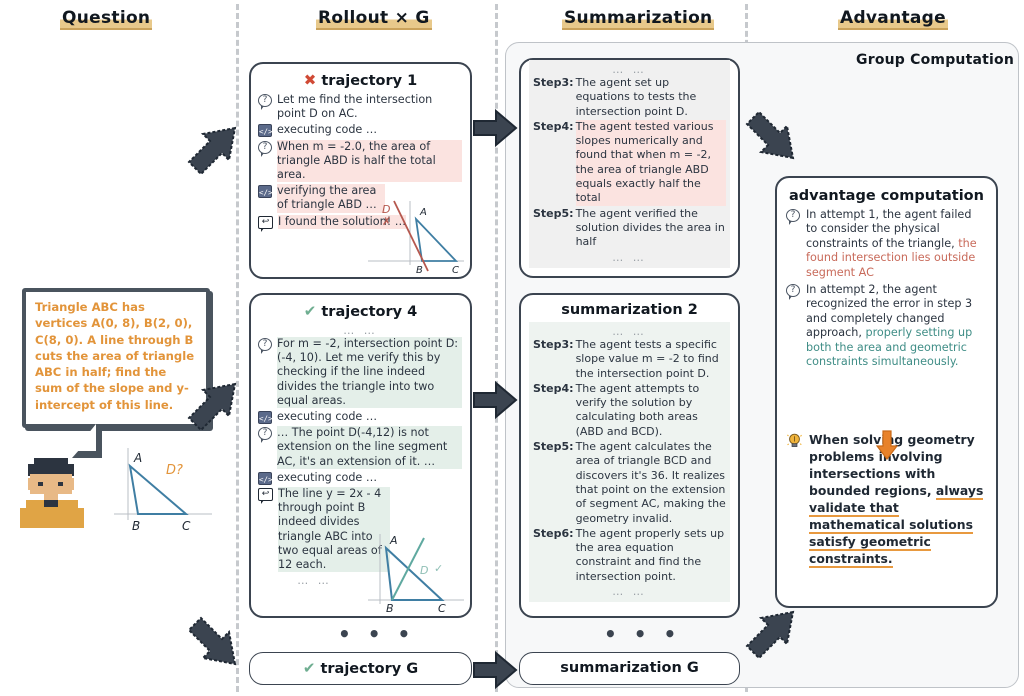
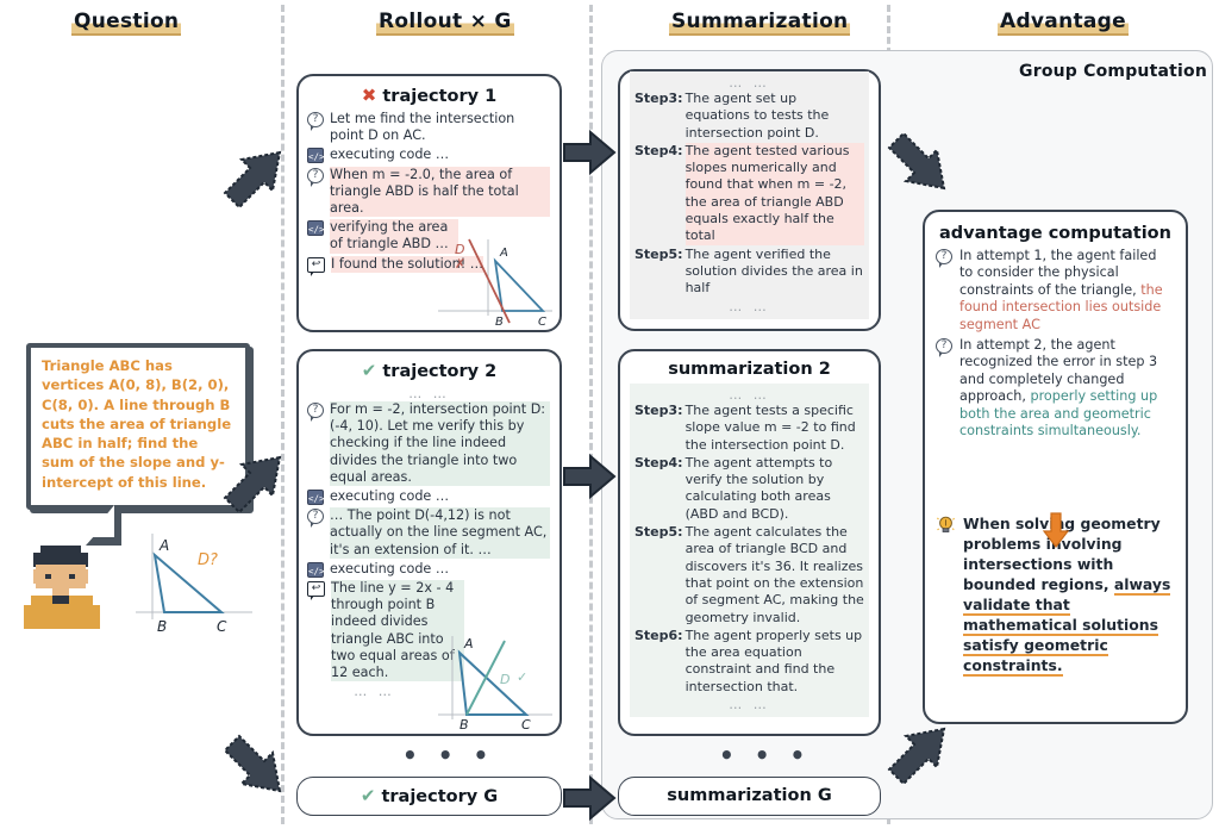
  Question
  Rollout × G
  Summarization
  Advantage
  Group Computation
  Triangle ABC has vertices A(0, 8), B(2, 0), C(8, 0). A line through B cuts the area of triangle ABC in half; find the sum of the slope and y-intercept of this line.
  A
  B
  C
  D?
  ✖ trajectory 1
  ?
  Let me find the intersection point D on AC.
  </>
  executing code …
  ?
  When m = -2.0, the area of triangle ABD is half the total area.
  </>
  verifying the area of triangle ABD …
  ↩
  I found the solution! …
  D
  ✗
  A
  B
  C
- ✔ trajectory 4
+ ✔ trajectory 2
  … …
  ?
  For m = -2, intersection point D: (-4, 10). Let me verify this by checking if the line indeed divides the triangle into two equal areas.
  </>
  executing code …
  ?
- … The point D(-4,12) is not extension on the line segment AC, it's an extension of it. …
+ … The point D(-4,12) is not actually on the line segment AC, it's an extension of it. …
  </>
  executing code …
  ↩
  The line y = 2x - 4 through point B indeed divides triangle ABC into two equal areas o 12 each.
  … …
  A
  B
  C
  D
  ✓
  • • •
  ✔ trajectory G
  … …
  Step3:
  The agent set up equations to tests the intersection point D.
  Step4:
  The agent tested various slopes numerically and found that when m = -2, the area of triangle ABD equals exactly half the total
  Step5:
  The agent verified the solution divides the area in half
  … …
  summarization 2
  … …
  Step3:
  The agent tests a specific slope value m = -2 to find the intersection point D.
  Step4:
  The agent attempts to verify the solution by calculating both areas (ABD and BCD).
  Step5:
  The agent calculates the area of triangle BCD and discovers it's 36. It realizes that point on the extension of segment AC, making the geometry invalid.
  Step6:
- The agent properly sets up the area equation constraint and find the intersection point.
+ The agent properly sets up the area equation constraint and find the intersection that.
  … …
  • • •
  summarization G
  advantage computation
  ?
  In attempt 1, the agent failed to consider the physical constraints of the triangle, the found intersection lies outside segment AC
  ?
  In attempt 2, the agent recognized the error in step 3 and completely changed approach, properly setting up both the area and geometric constraints simultaneously.
  When solvg geometry problems ivolving intersections with bounded regions, always validate that mathematical solutions satisfy geometric constraints.
